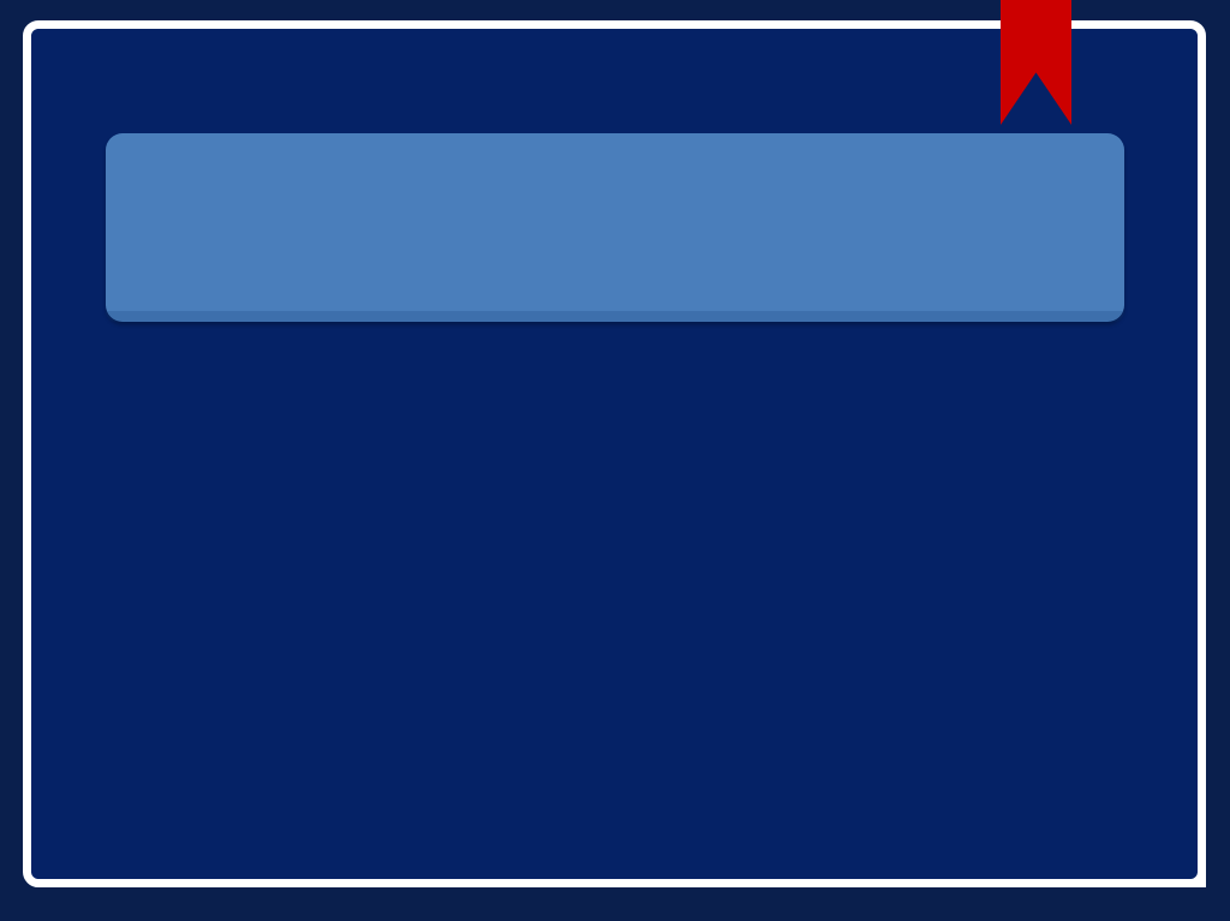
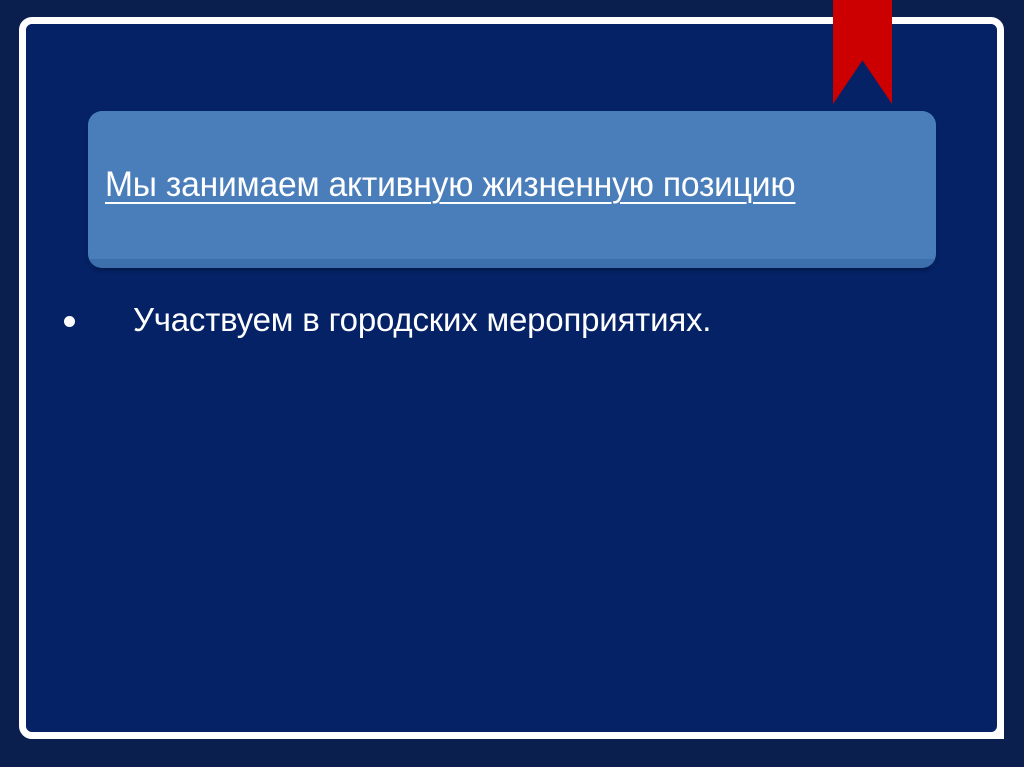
+ Мы занимаем активную жизненную позицию
+ Участвуем в городских мероприятиях.
